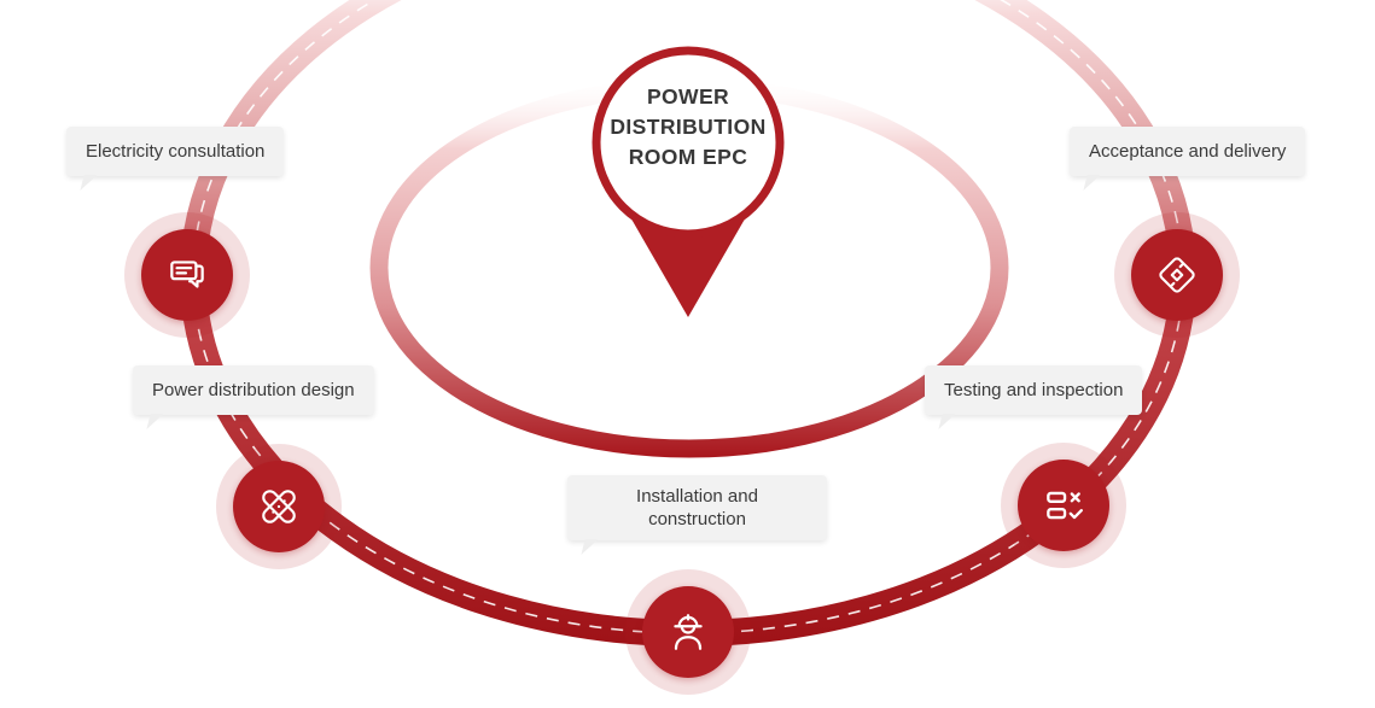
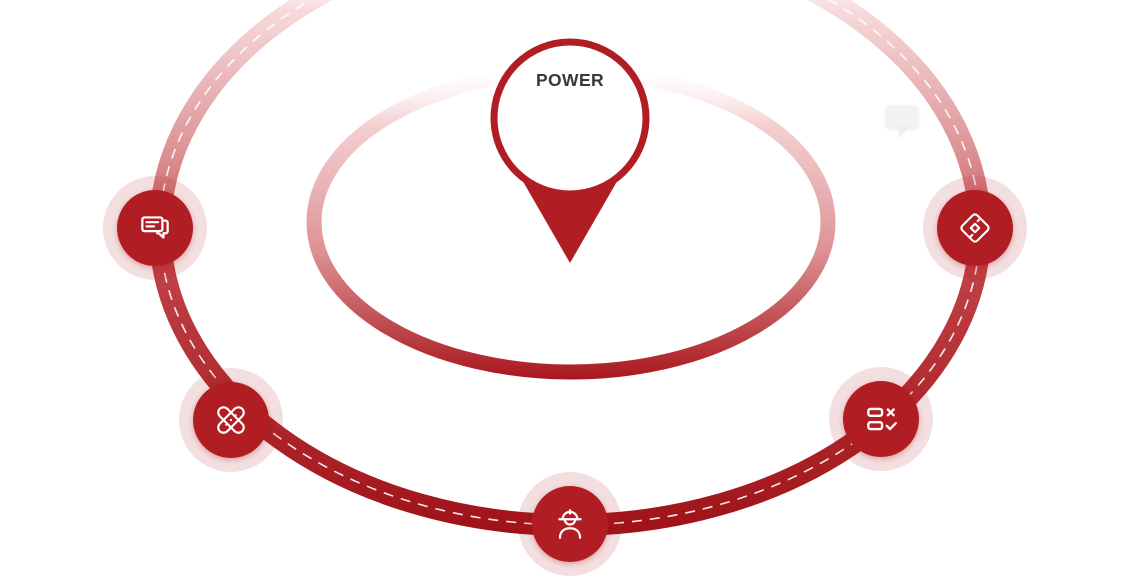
  POWER
- DISTRIBUTION
- ROOM EPC
- Electricity consultation
- Acceptance and delivery
- Power distribution design
- Testing and inspection
- Installation and construction
